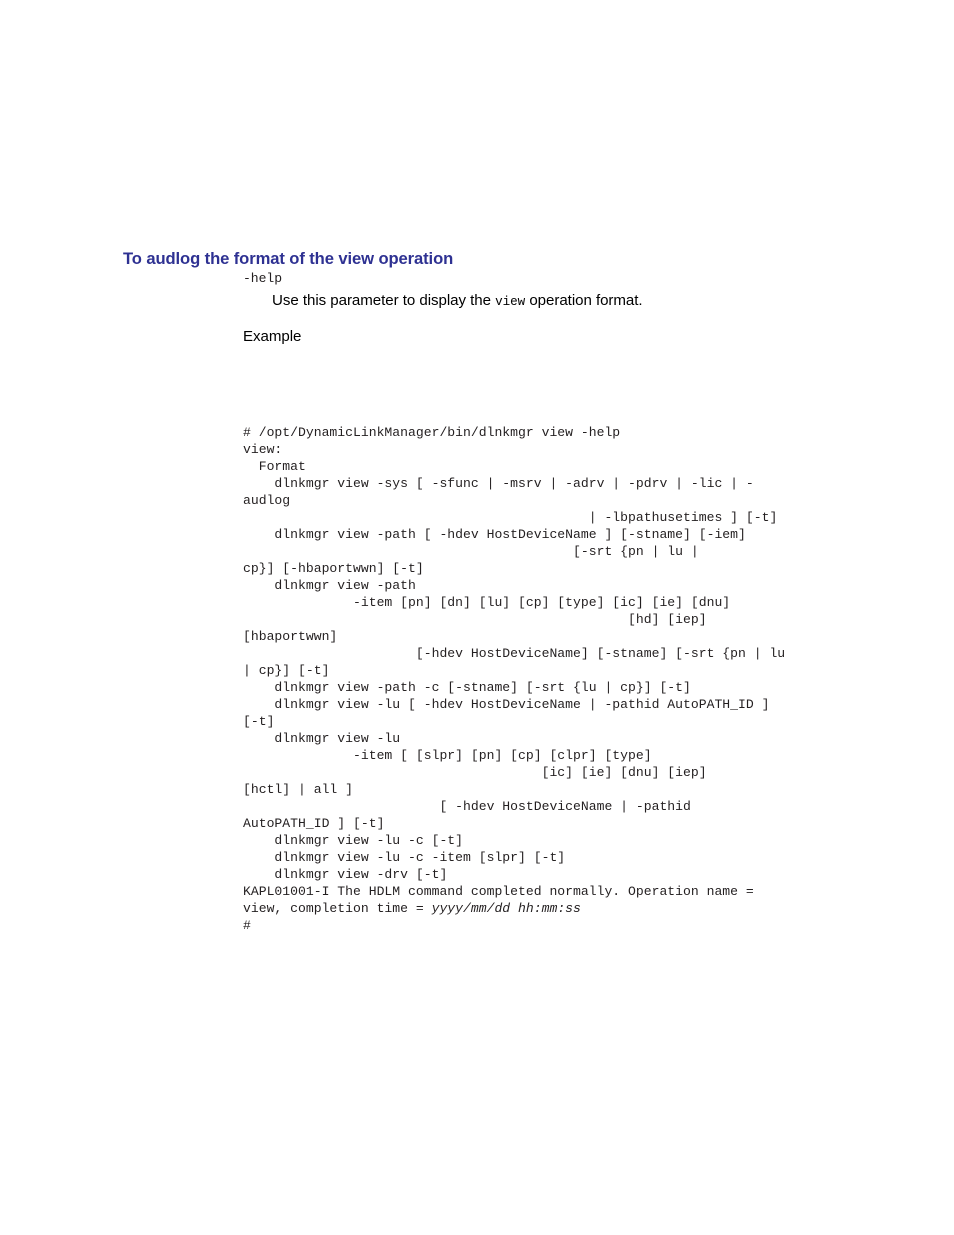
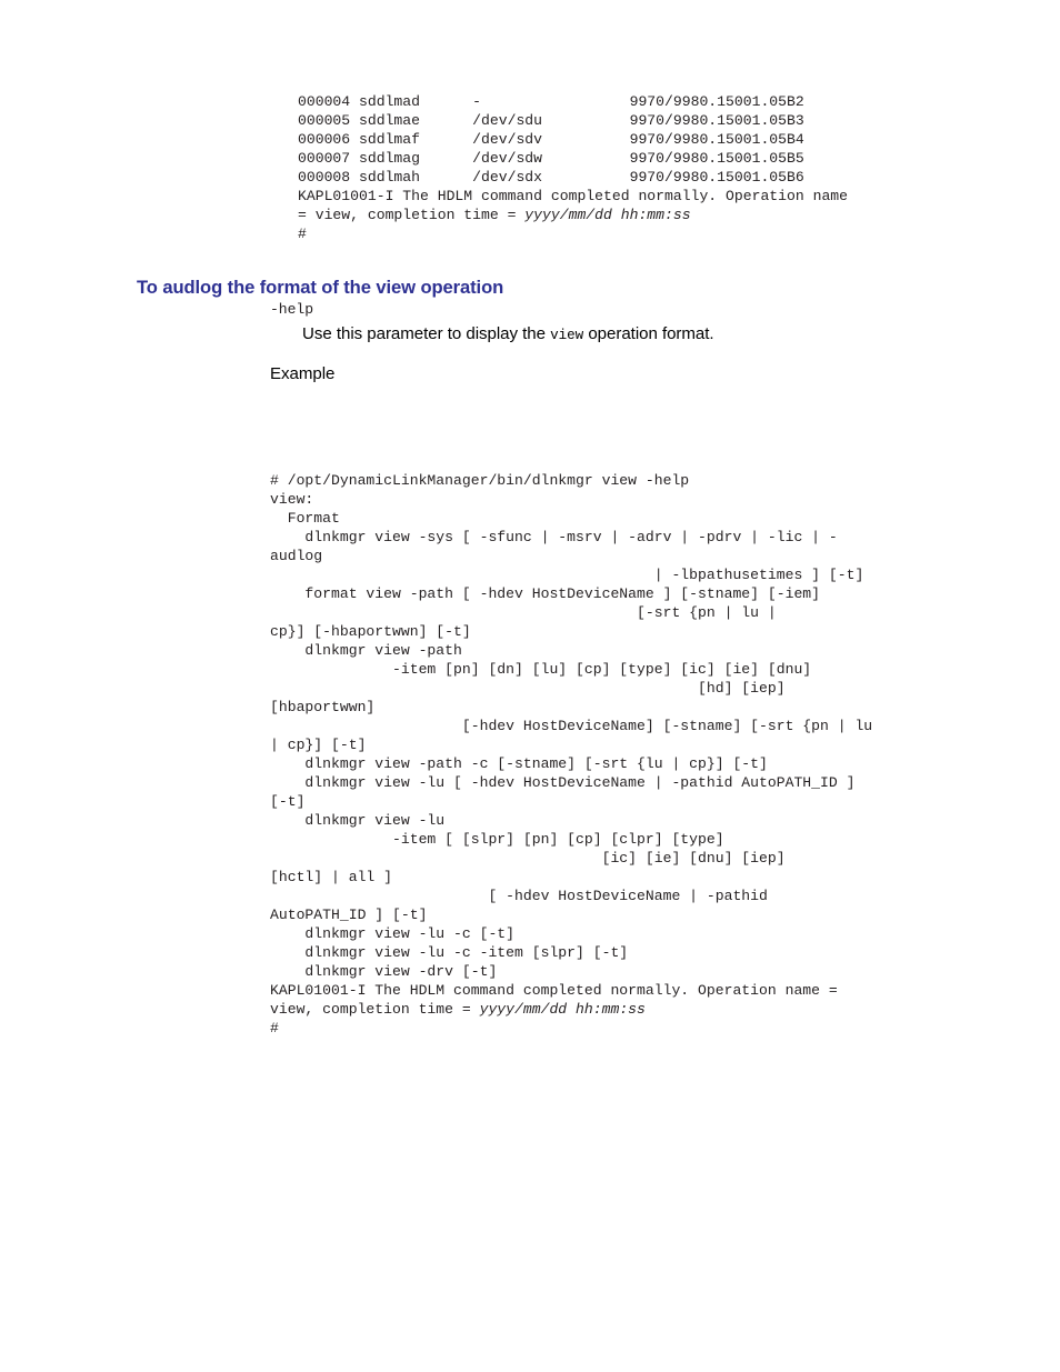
+ 000004 sddlmad - 9970/9980.15001.05B2 000005 sddlmae /dev/sdu 9970/9980.15001.05B3 000006 sddlmaf /dev/sdv 9970/9980.15001.05B4 000007 sddlmag /dev/sdw 9970/9980.15001.05B5 000008 sddlmah /dev/sdx 9970/9980.15001.05B6 KAPL01001-I The HDLM command completed normally. Operation name = view, completion time = yyyy/mm/dd hh:mm:ss #
  To audlog the format of the view operation
  -help
  Use this parameter to display the view operation format.
  Example
- # /opt/DynamicLinkManager/bin/dlnkmgr view -help view: Format dlnkmgr view -sys [ -sfunc | -msrv | -adrv | -pdrv | -lic | - audlog | -lbpathusetimes ] [-t] dlnkmgr view -path [ -hdev HostDeviceName ] [-stname] [-iem] [-srt {pn | lu | cp}] [-hbaportwwn] [-t] dlnkmgr view -path -item [pn] [dn] [lu] [cp] [type] [ic] [ie] [dnu] [hd] [iep] [hbaportwwn] [-hdev HostDeviceName] [-stname] [-srt {pn | lu | cp}] [-t] dlnkmgr view -path -c [-stname] [-srt {lu | cp}] [-t] dlnkmgr view -lu [ -hdev HostDeviceName | -pathid AutoPATH_ID ] [-t] dlnkmgr view -lu -item [ [slpr] [pn] [cp] [clpr] [type] [ic] [ie] [dnu] [iep] [hctl] | all ] [ -hdev HostDeviceName | -pathid AutoPATH_ID ] [-t] dlnkmgr view -lu -c [-t] dlnkmgr view -lu -c -item [slpr] [-t] dlnkmgr view -drv [-t] KAPL01001-I The HDLM command completed normally. Operation name = view, completion time = yyyy/mm/dd hh:mm:ss #
+ # /opt/DynamicLinkManager/bin/dlnkmgr view -help view: Format dlnkmgr view -sys [ -sfunc | -msrv | -adrv | -pdrv | -lic | - audlog | -lbpathusetimes ] [-t] format view -path [ -hdev HostDeviceName ] [-stname] [-iem] [-srt {pn | lu | cp}] [-hbaportwwn] [-t] dlnkmgr view -path -item [pn] [dn] [lu] [cp] [type] [ic] [ie] [dnu] [hd] [iep] [hbaportwwn] [-hdev HostDeviceName] [-stname] [-srt {pn | lu | cp}] [-t] dlnkmgr view -path -c [-stname] [-srt {lu | cp}] [-t] dlnkmgr view -lu [ -hdev HostDeviceName | -pathid AutoPATH_ID ] [-t] dlnkmgr view -lu -item [ [slpr] [pn] [cp] [clpr] [type] [ic] [ie] [dnu] [iep] [hctl] | all ] [ -hdev HostDeviceName | -pathid AutoPATH_ID ] [-t] dlnkmgr view -lu -c [-t] dlnkmgr view -lu -c -item [slpr] [-t] dlnkmgr view -drv [-t] KAPL01001-I The HDLM command completed normally. Operation name = view, completion time = yyyy/mm/dd hh:mm:ss #
